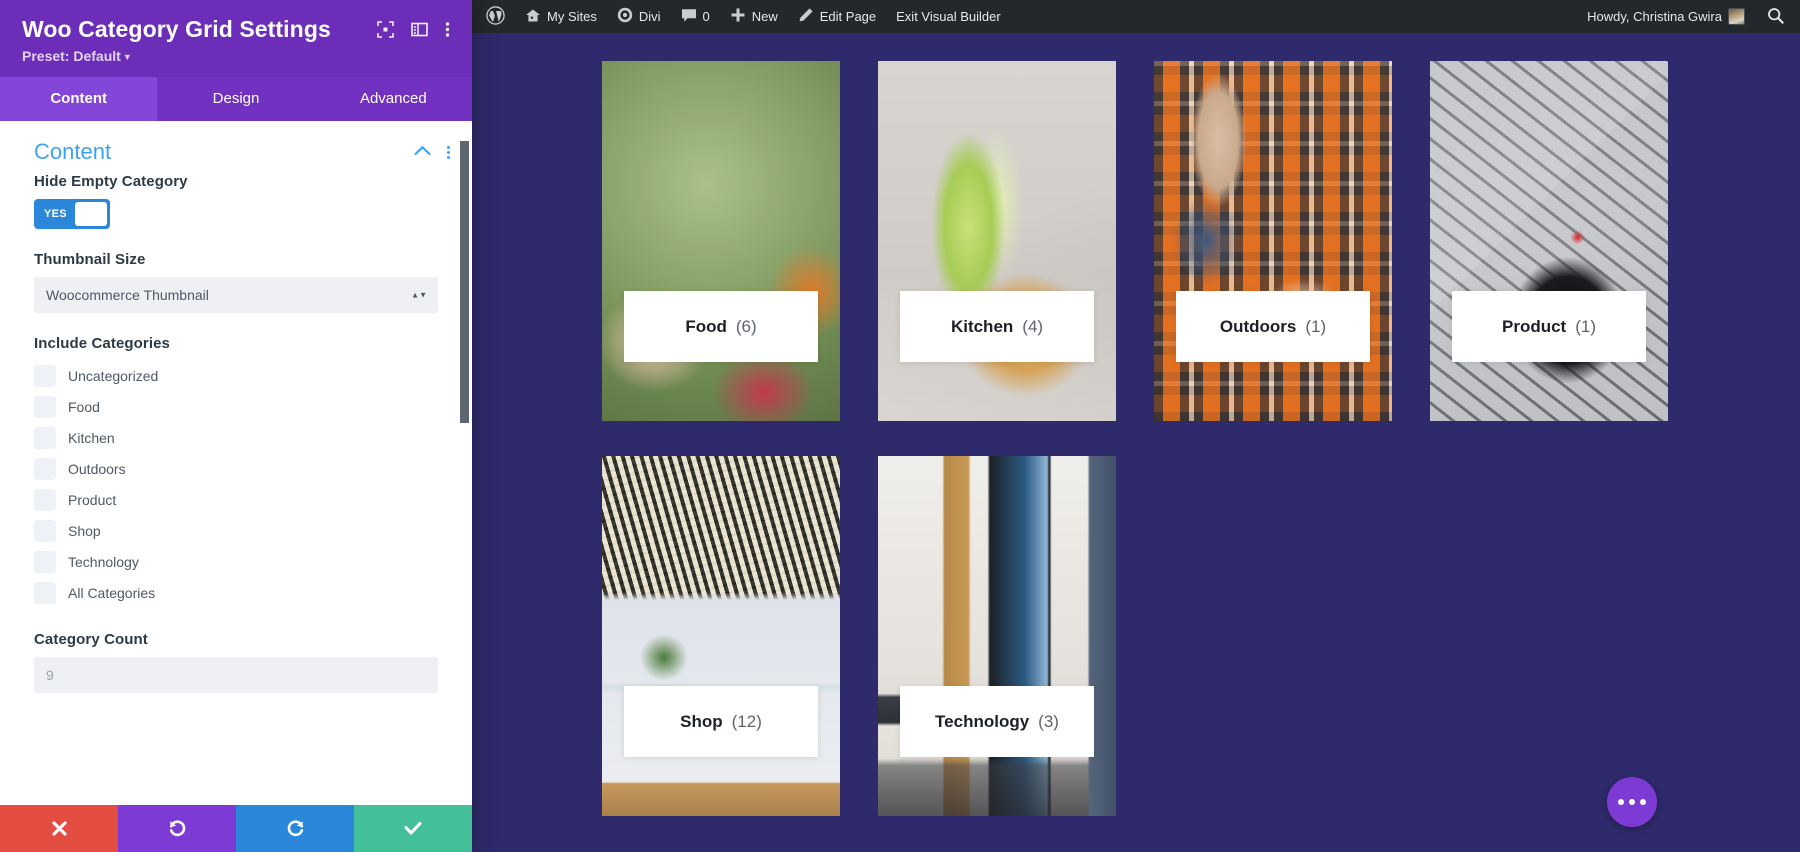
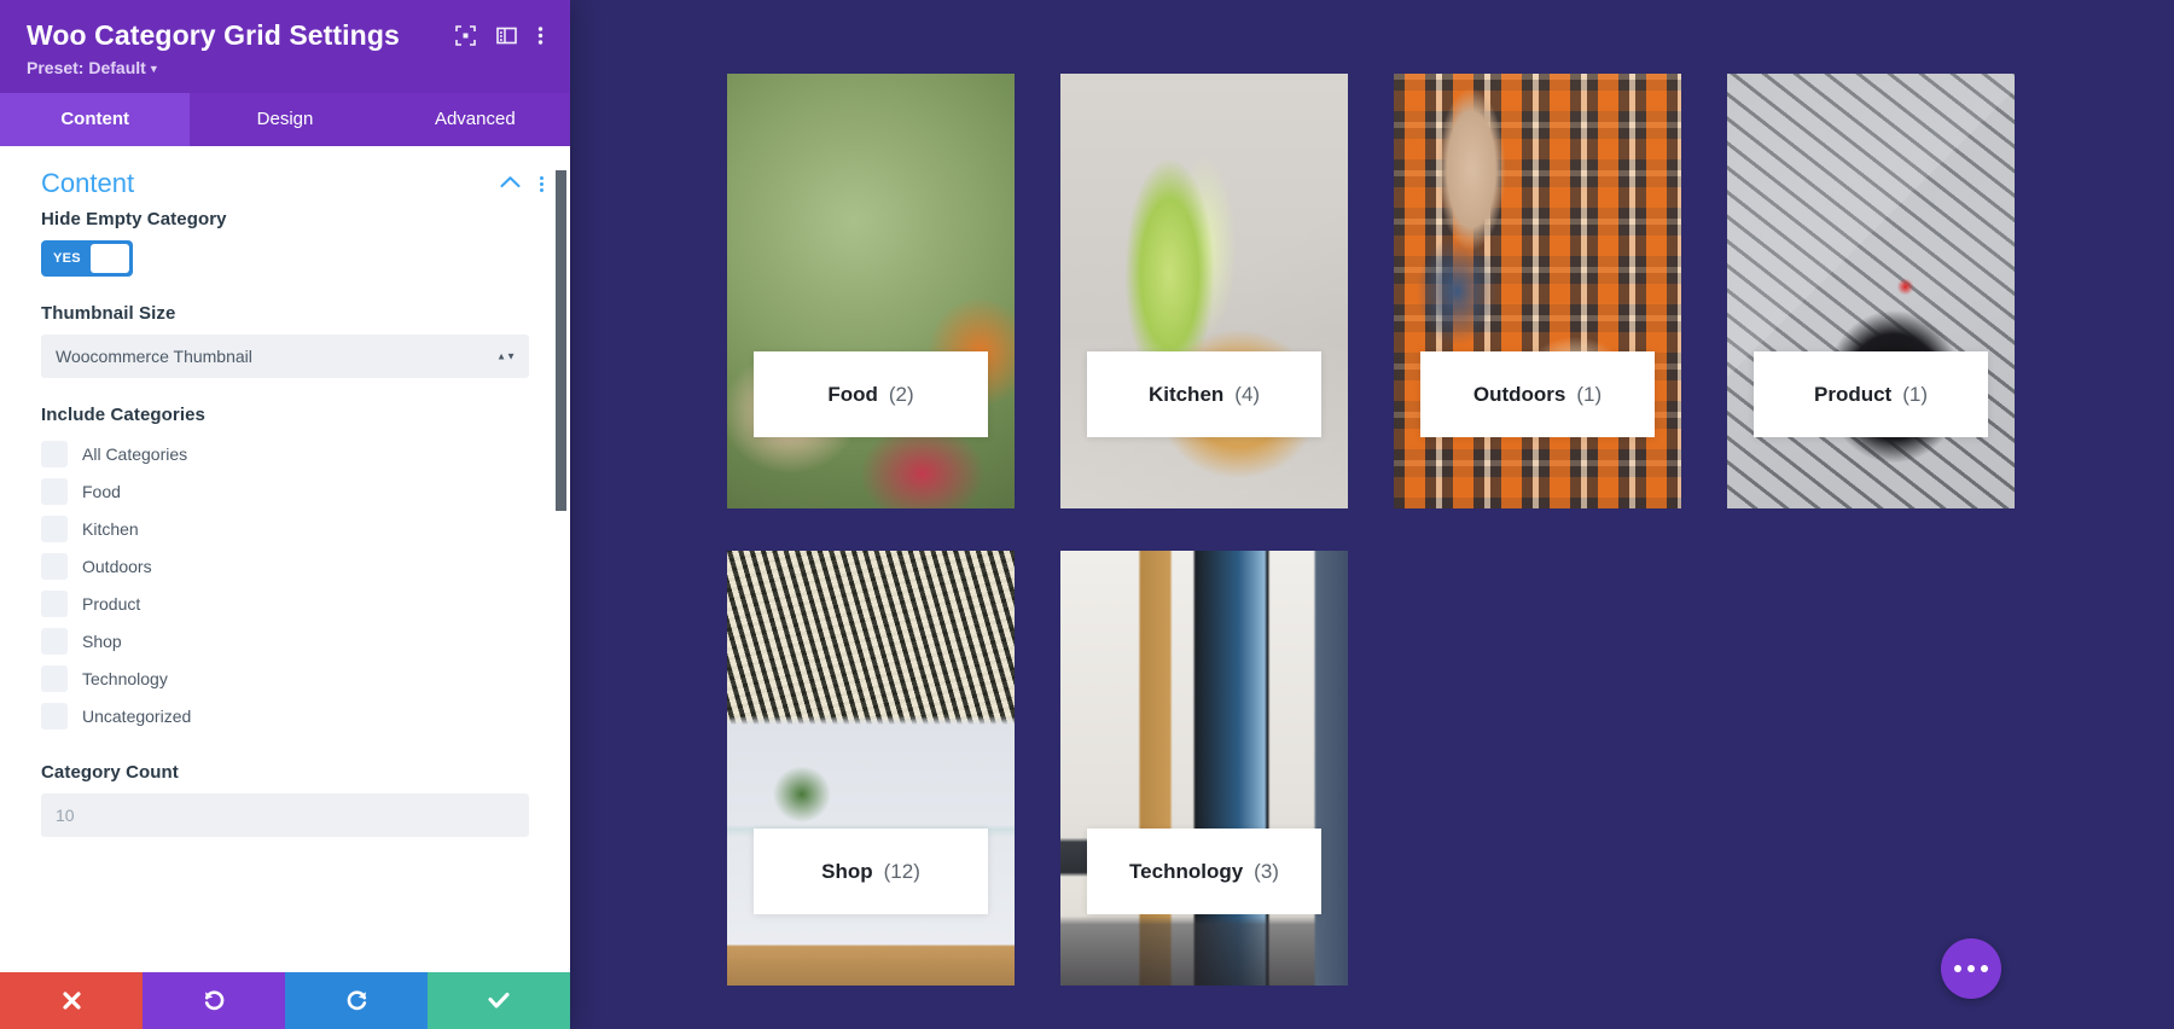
  Woo Category Grid Settings
  Preset: Default ▼
  Content
  Design
  Advanced
  Content
  Hide Empty Category
  YES
  Thumbnail Size
  Woocommerce Thumbnail
  ▲▼
  Include Categories
- Uncategorized
+ All Categories
  Food
  Kitchen
  Outdoors
  Product
  Shop
  Technology
- All Categories
+ Uncategorized
  Category Count
- 9
+ 10
- My Sites
- Divi
- 0
- New
- Edit Page
- Exit Visual Builder
- Howdy, Christina Gwira
  Food
- (6)
+ (2)
  Kitchen
  (4)
  Outdoors
  (1)
  Product
  (1)
  Shop
  (12)
  Technology
  (3)
